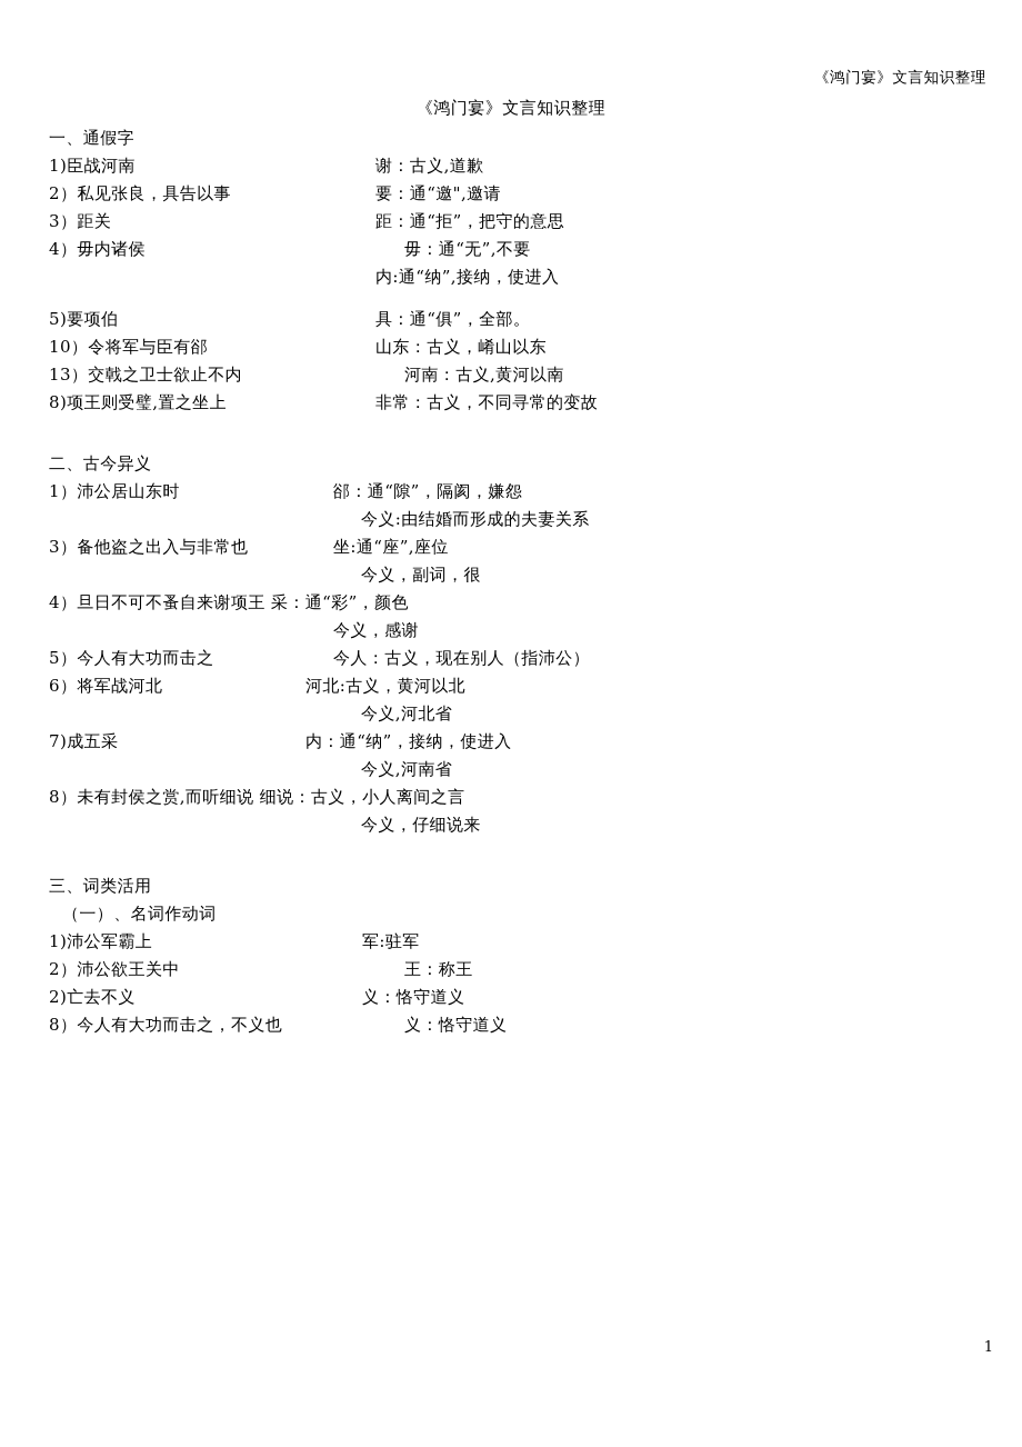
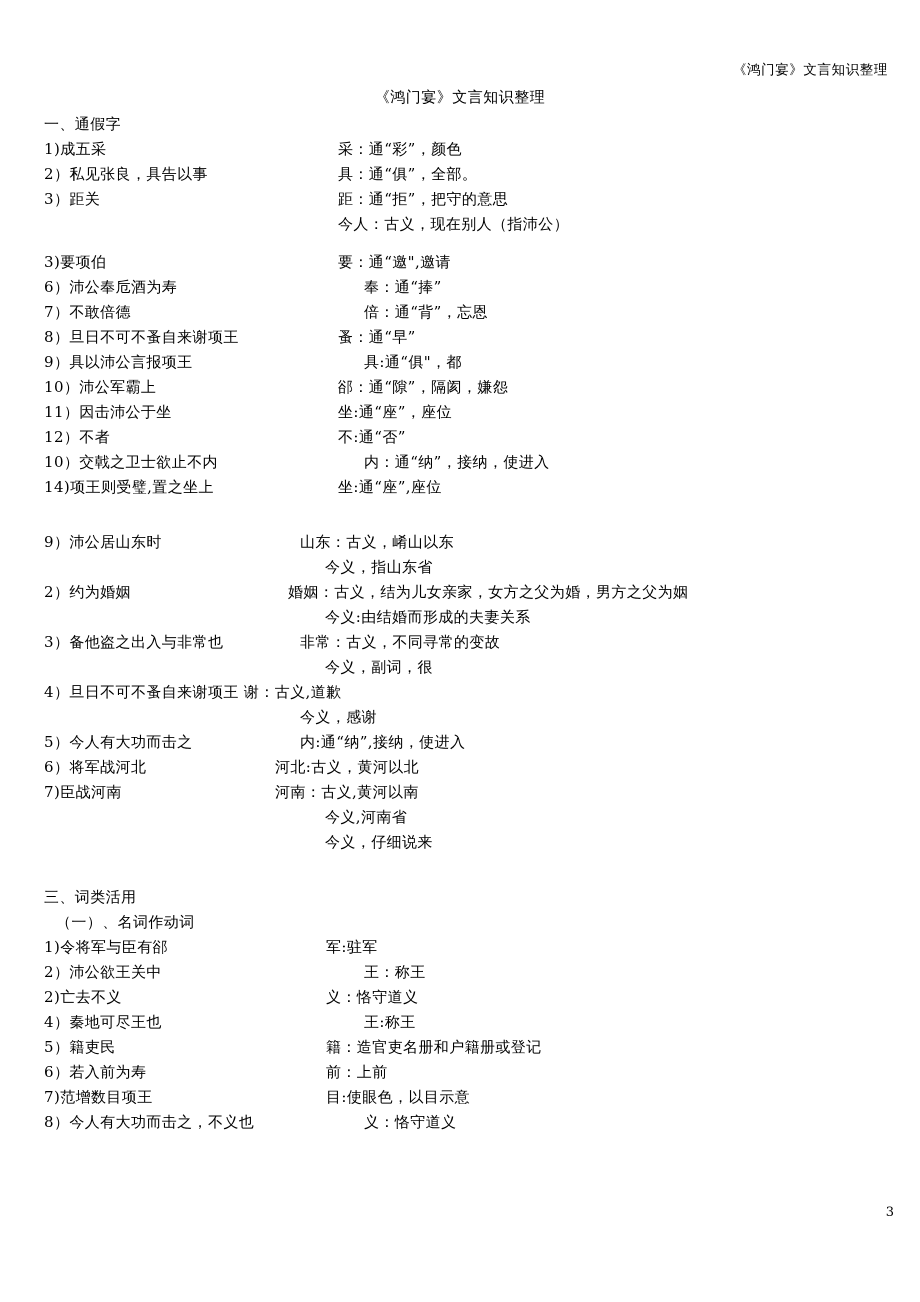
  《鸿门宴》文言知识整理
  《鸿门宴》文言知识整理
  一、通假字
- 1)臣战河南
+ 1)成五采
- 谢：古义,道歉
+ 采：通“彩”，颜色
  2）私见张良，具告以事
- 要：通“邀",邀请
+ 具：通“俱”，全部。
  3）距关
  距：通“拒”，把守的意思
- 4）毋内诸侯
- 毋：通“无”,不要
- 内:通“纳”,接纳，使进入
+ 今人：古义，现在别人（指沛公）
- 5)要项伯
+ 3)要项伯
- 具：通“俱”，全部。
+ 要：通“邀",邀请
+ 6）沛公奉卮酒为寿
+ 奉：通“捧”
+ 7）不敢倍德
+ 倍：通“背”，忘恩
+ 8）旦日不可不蚤自来谢项王
+ 蚤：通“早”
+ 9）具以沛公言报项王
+ 具:通“俱"，都
- 10）令将军与臣有郤
+ 10）沛公军霸上
- 山东：古义，崤山以东
+ 郤：通“隙”，隔阂，嫌怨
+ 11）因击沛公于坐
+ 坐:通“座”，座位
+ 12）不者
+ 不:通“否”
- 13）交戟之卫士欲止不内
+ 10）交戟之卫士欲止不内
- 河南：古义,黄河以南
+ 内：通“纳”，接纳，使进入
- 8)项王则受璧,置之坐上
+ 14)项王则受璧,置之坐上
- 非常：古义，不同寻常的变故
+ 坐:通“座”,座位
- 二、古今异义
- 1）沛公居山东时
+ 9）沛公居山东时
- 郤：通“隙”，隔阂，嫌怨
+ 山东：古义，崤山以东
+ 今义，指山东省
+ 2）约为婚姻
+ 婚姻：古义，结为儿女亲家，女方之父为婚，男方之父为姻
  今义:由结婚而形成的夫妻关系
  3）备他盗之出入与非常也
- 坐:通“座”,座位
+ 非常：古义，不同寻常的变故
  今义，副词，很
- 4）旦日不可不蚤自来谢项王 采：通“彩”，颜色
+ 4）旦日不可不蚤自来谢项王 谢：古义,道歉
  今义，感谢
  5）今人有大功而击之
- 今人：古义，现在别人（指沛公）
+ 内:通“纳”,接纳，使进入
  6）将军战河北
  河北:古义，黄河以北
- 今义,河北省
- 7)成五采
+ 7)臣战河南
- 内：通“纳”，接纳，使进入
+ 河南：古义,黄河以南
  今义,河南省
- 8）未有封侯之赏,而听细说 细说：古义，小人离间之言
  今义，仔细说来
  三、词类活用
  （一）、名词作动词
- 1)沛公军霸上
+ 1)令将军与臣有郤
  军:驻军
  2）沛公欲王关中
  王：称王
  2)亡去不义
  义：恪守道义
+ 4）秦地可尽王也
+ 王:称王
+ 5）籍吏民
+ 籍：造官吏名册和户籍册或登记
+ 6）若入前为寿
+ 前：上前
+ 7)范增数目项王
+ 目:使眼色，以目示意
  8）今人有大功而击之，不义也
  义：恪守道义
- 1
+ 3
